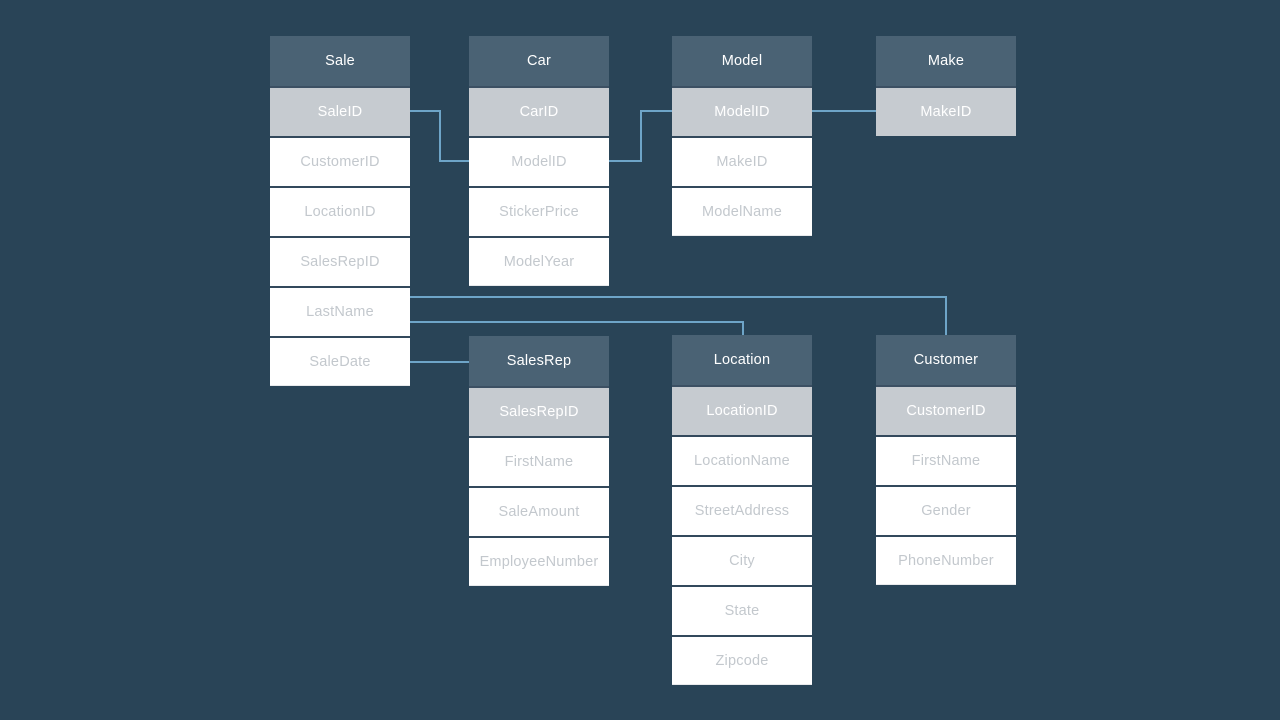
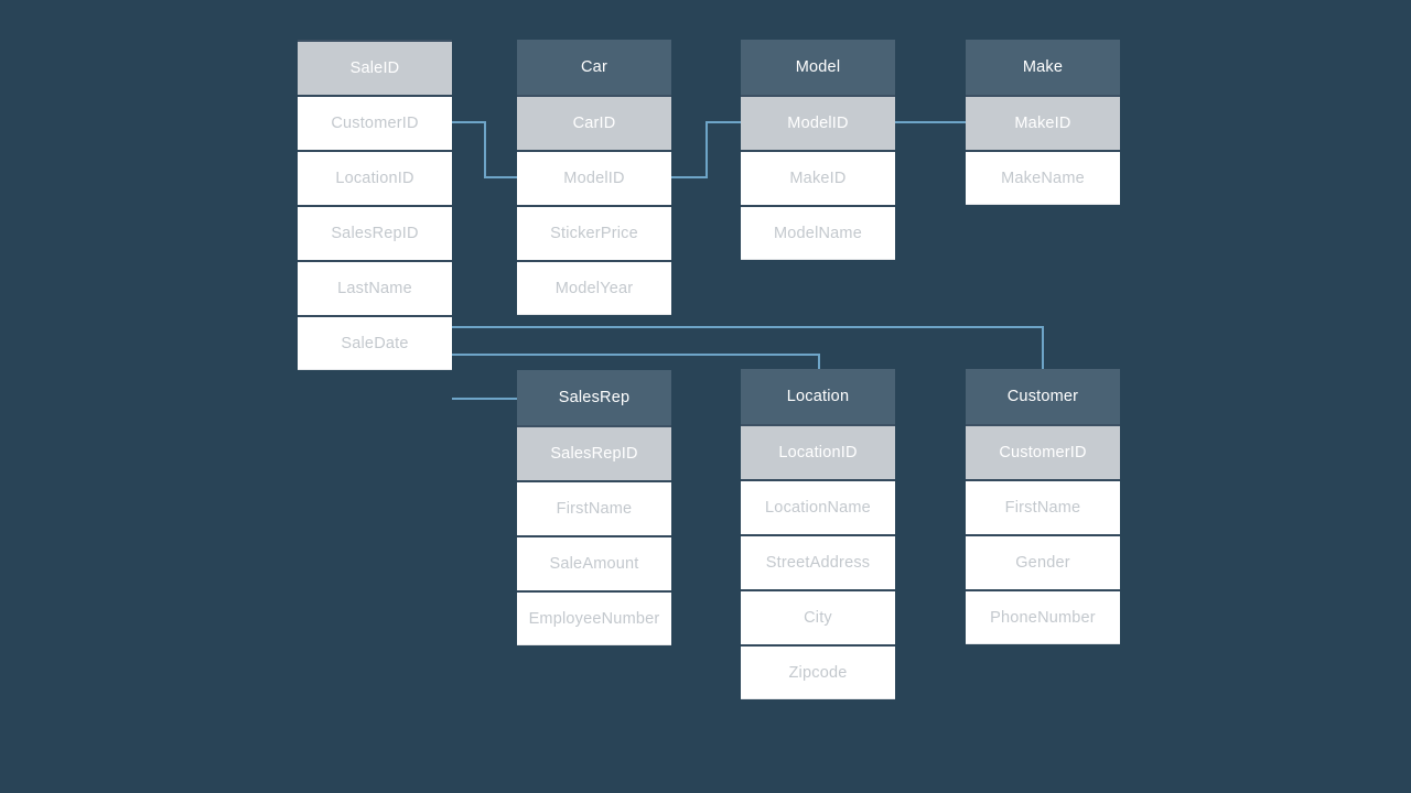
- Sale
  SaleID
  CustomerID
  LocationID
  SalesRepID
  LastName
  SaleDate
  Car
  CarID
  ModelID
  StickerPrice
  ModelYear
  Model
  ModelID
  MakeID
  ModelName
  Make
  MakeID
+ MakeName
  SalesRep
  SalesRepID
  FirstName
  SaleAmount
  EmployeeNumber
  Location
  LocationID
  LocationName
  StreetAddress
  City
- State
  Zipcode
  Customer
  CustomerID
  FirstName
  Gender
  PhoneNumber
